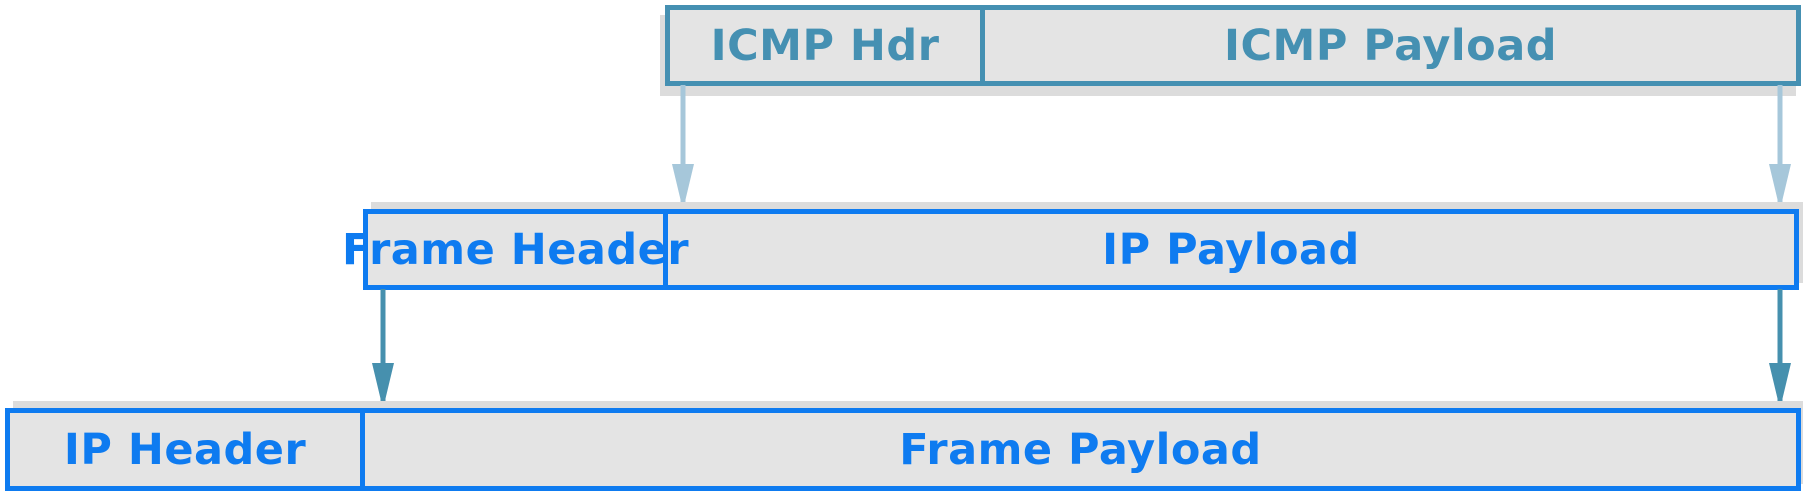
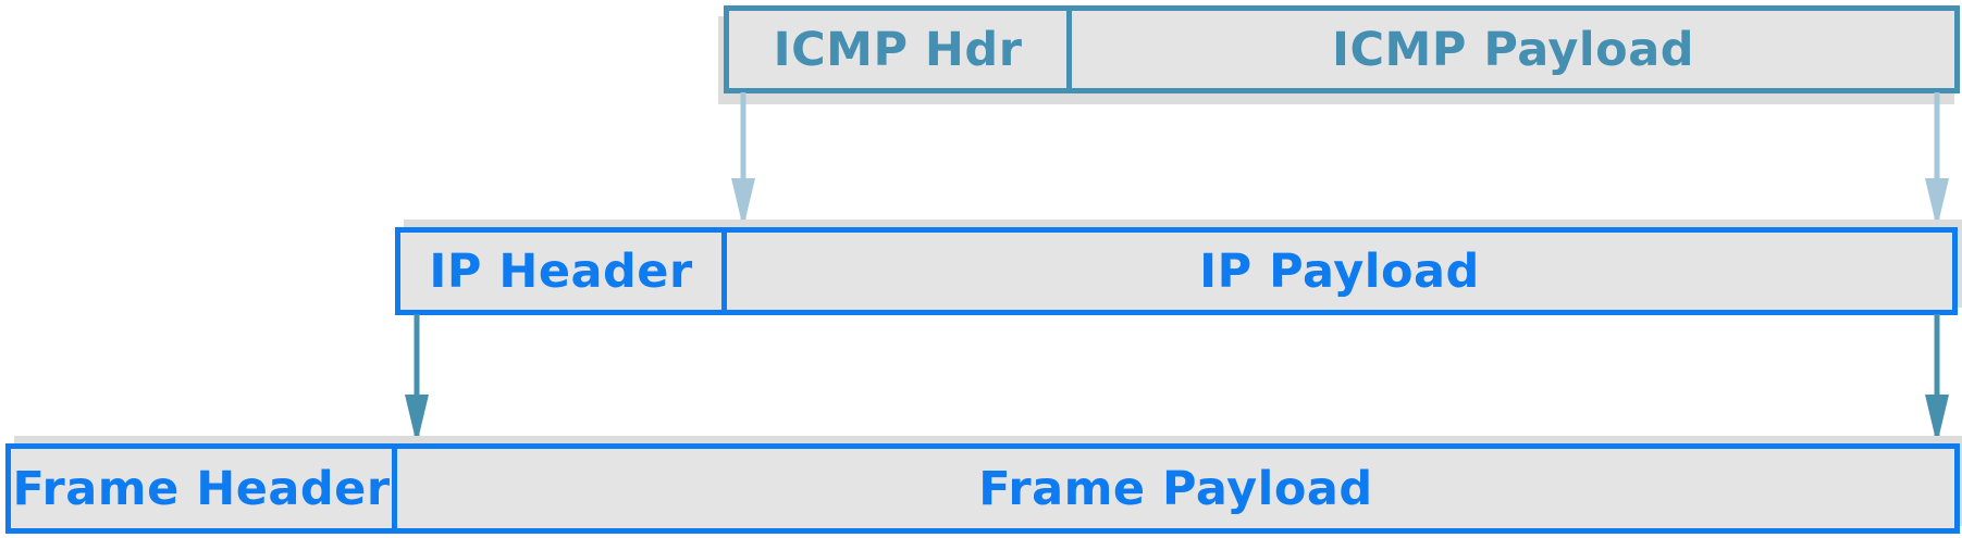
  ICMP Hdr
  ICMP Payload
- Frame Header
+ IP Header
  IP Payload
- IP Header
+ Frame Header
  Frame Payload
